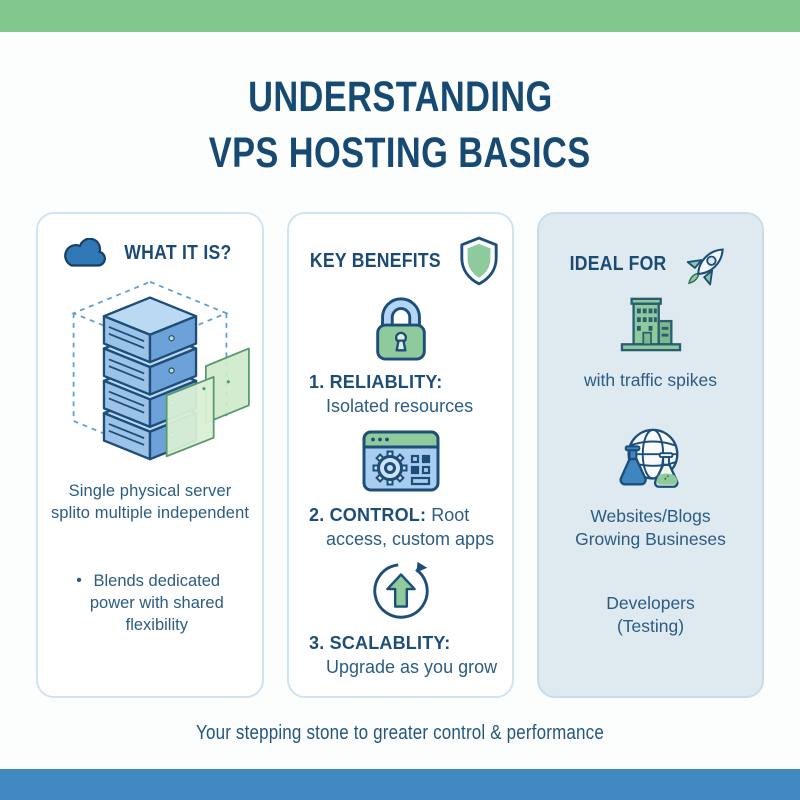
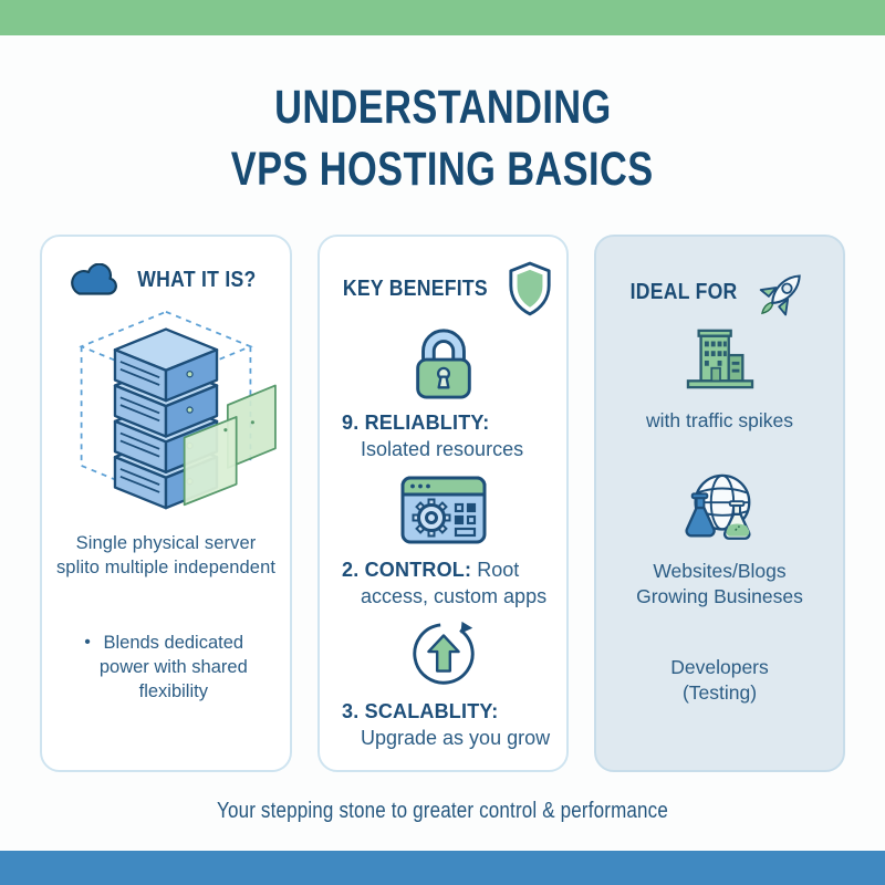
  UNDERSTANDING
  VPS HOSTING BASICS
  WHAT IT IS?
  Single physical server
  splito multiple independent
  •
  Blends dedicated
  power with shared
  flexibility
  KEY BENEFITS
- 1. RELIABLITY: Isolated resources
+ 9. RELIABLITY: Isolated resources
  2. CONTROL: Root access, custom apps
  3. SCALABLITY: Upgrade as you grow
  IDEAL FOR
  with traffic spikes
  Websites/Blogs
  Growing Busineses
  Developers
  (Testing)
  Your stepping stone to greater control & performance
